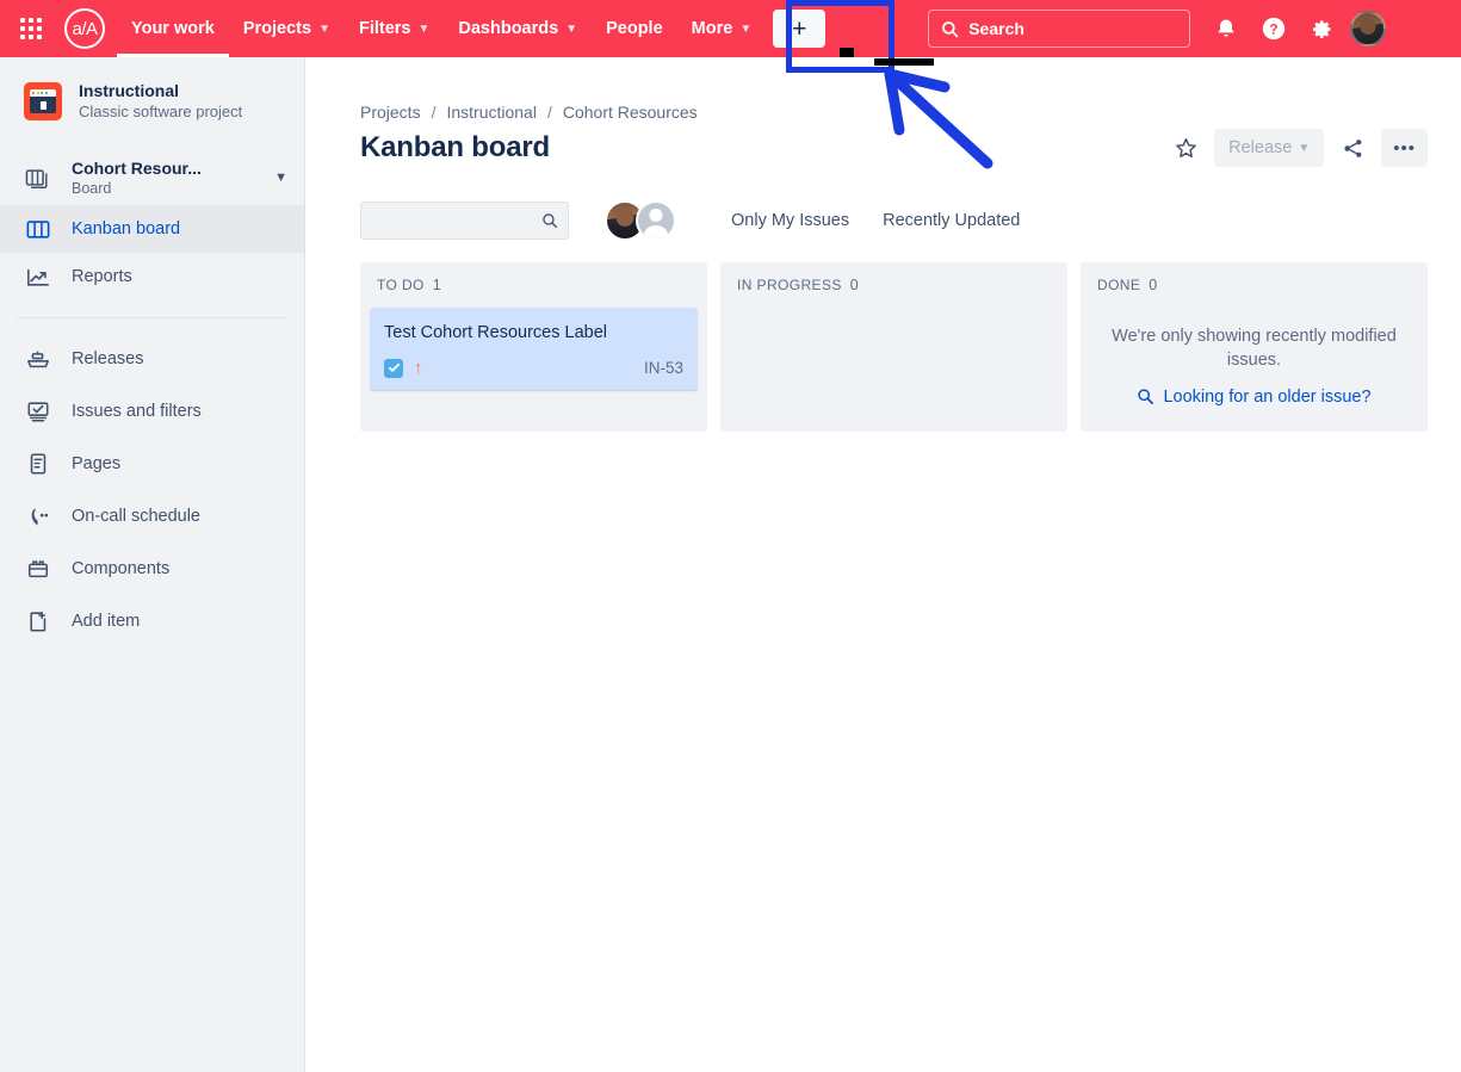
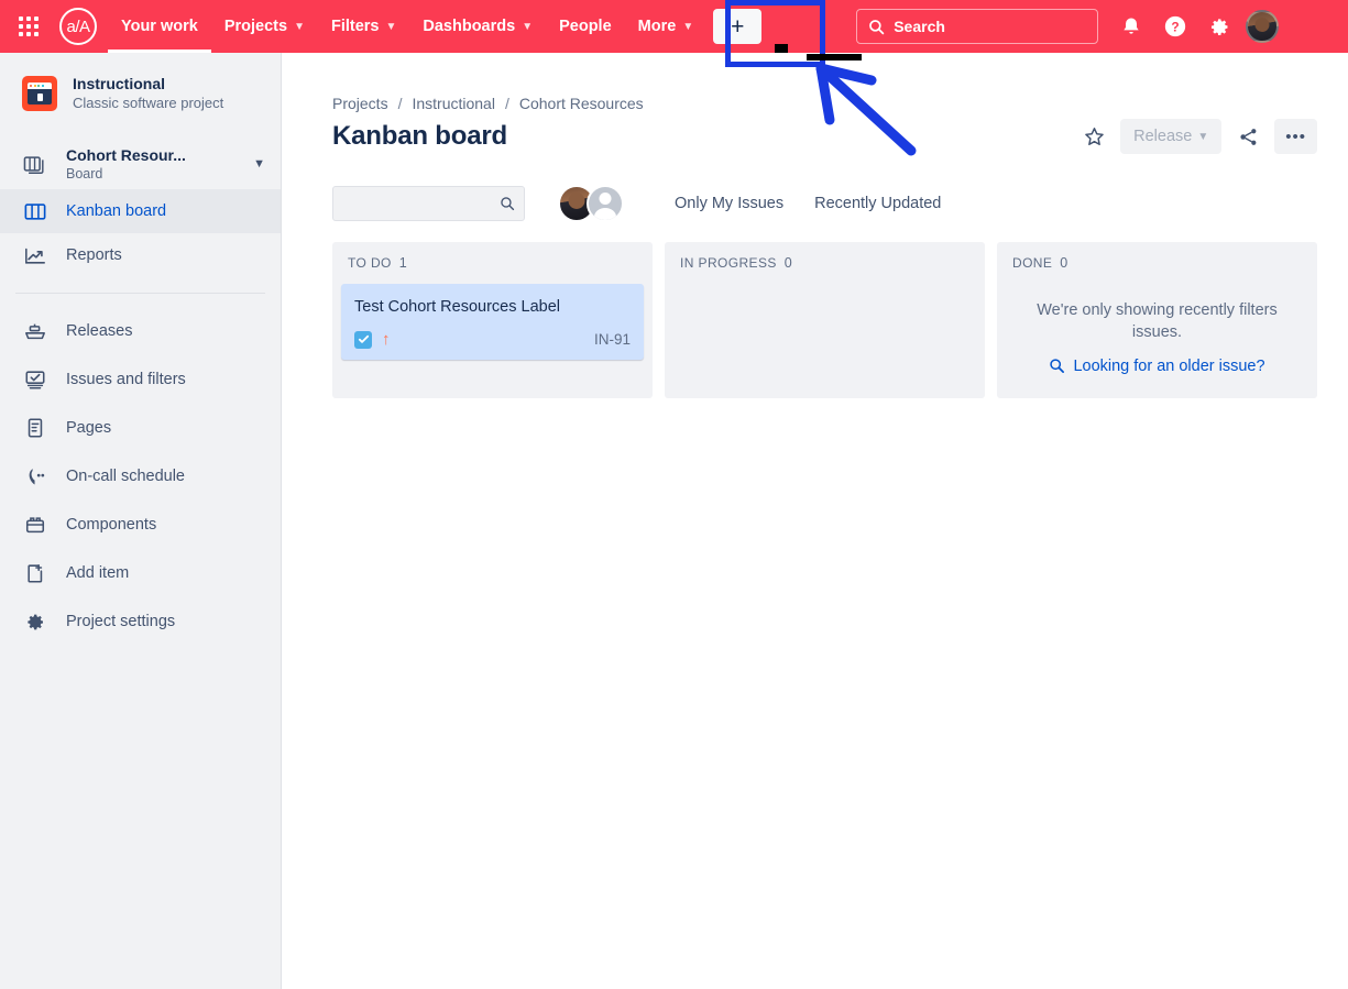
  a/A
  Your work
  Projects
  ▼
  Filters
  ▼
  Dashboards
  ▼
  People
  More
  ▼
  +
  Search
  ?
  Instructional
  Classic software project
  Cohort Resour...
  Board
  ▼
  Kanban board
  Reports
  Releases
  Issues and filters
  Pages
  On-call schedule
  Components
  Add item
+ Project settings
  Projects
  /
  Instructional
  /
  Cohort Resources
  Kanban board
  Release
  ▼
  •••
  Only My Issues
  Recently Updated
  TO DO
  1
  Test Cohort Resources Label
  ↑
- IN-53
+ IN-91
  IN PROGRESS
  0
  DONE
  0
- We're only showing recently modified issues.
+ We're only showing recently filters issues.
  Looking for an older issue?
